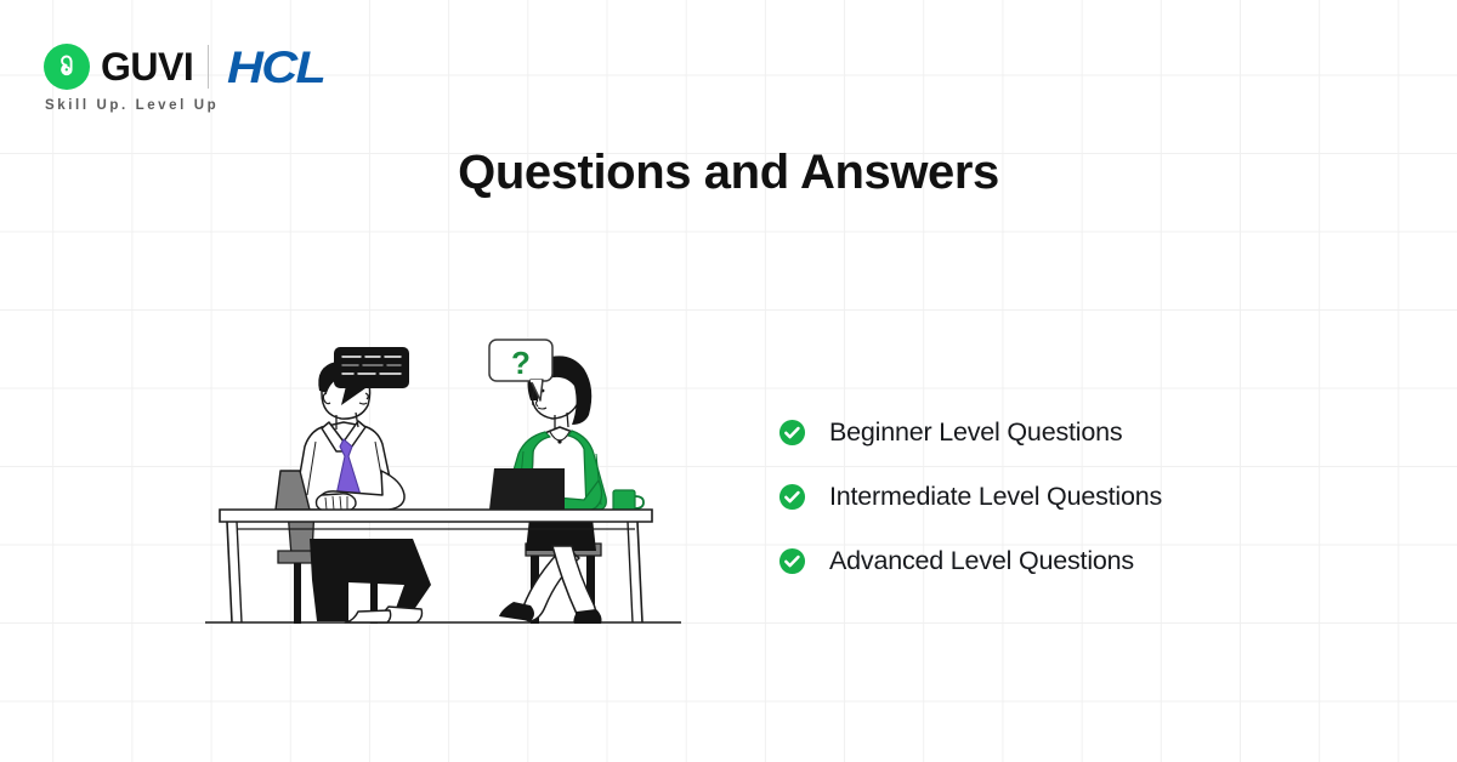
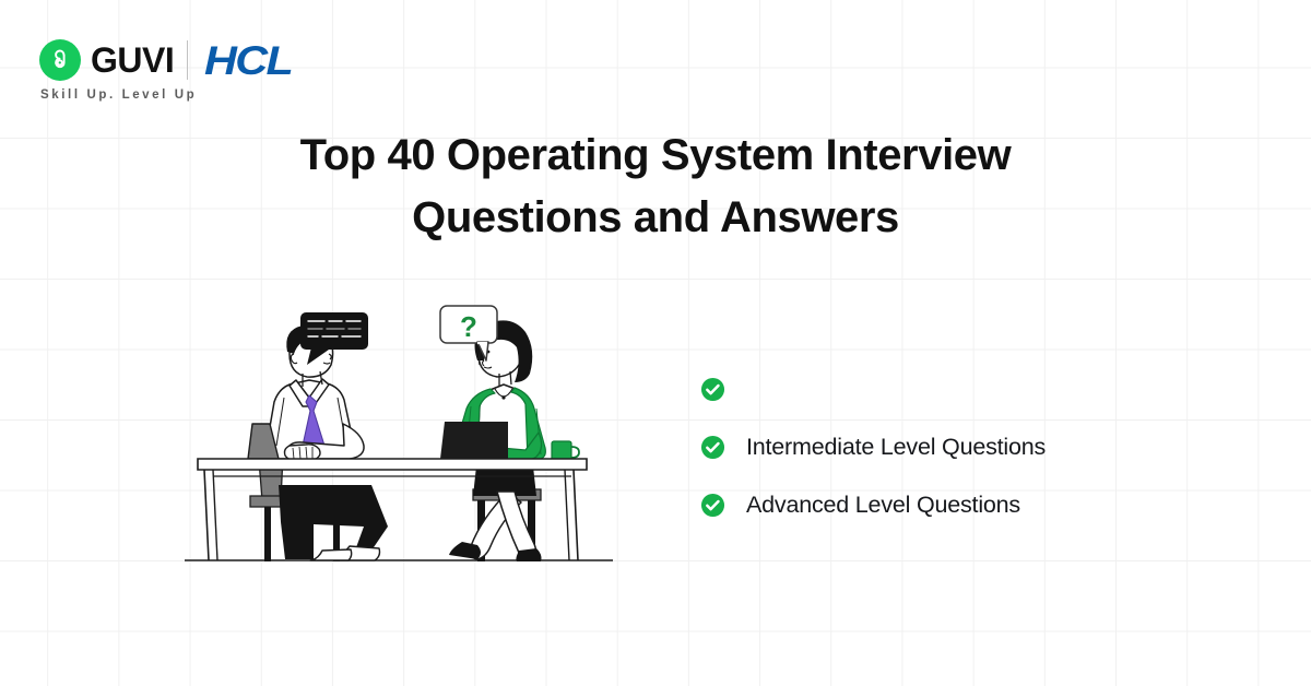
  GUVI
  HCL
  Skill Up. Level Up
+ Top 40 Operating System Interview
  Questions and Answers
- Beginner Level Questions
  Intermediate Level Questions
  Advanced Level Questions
  ?
